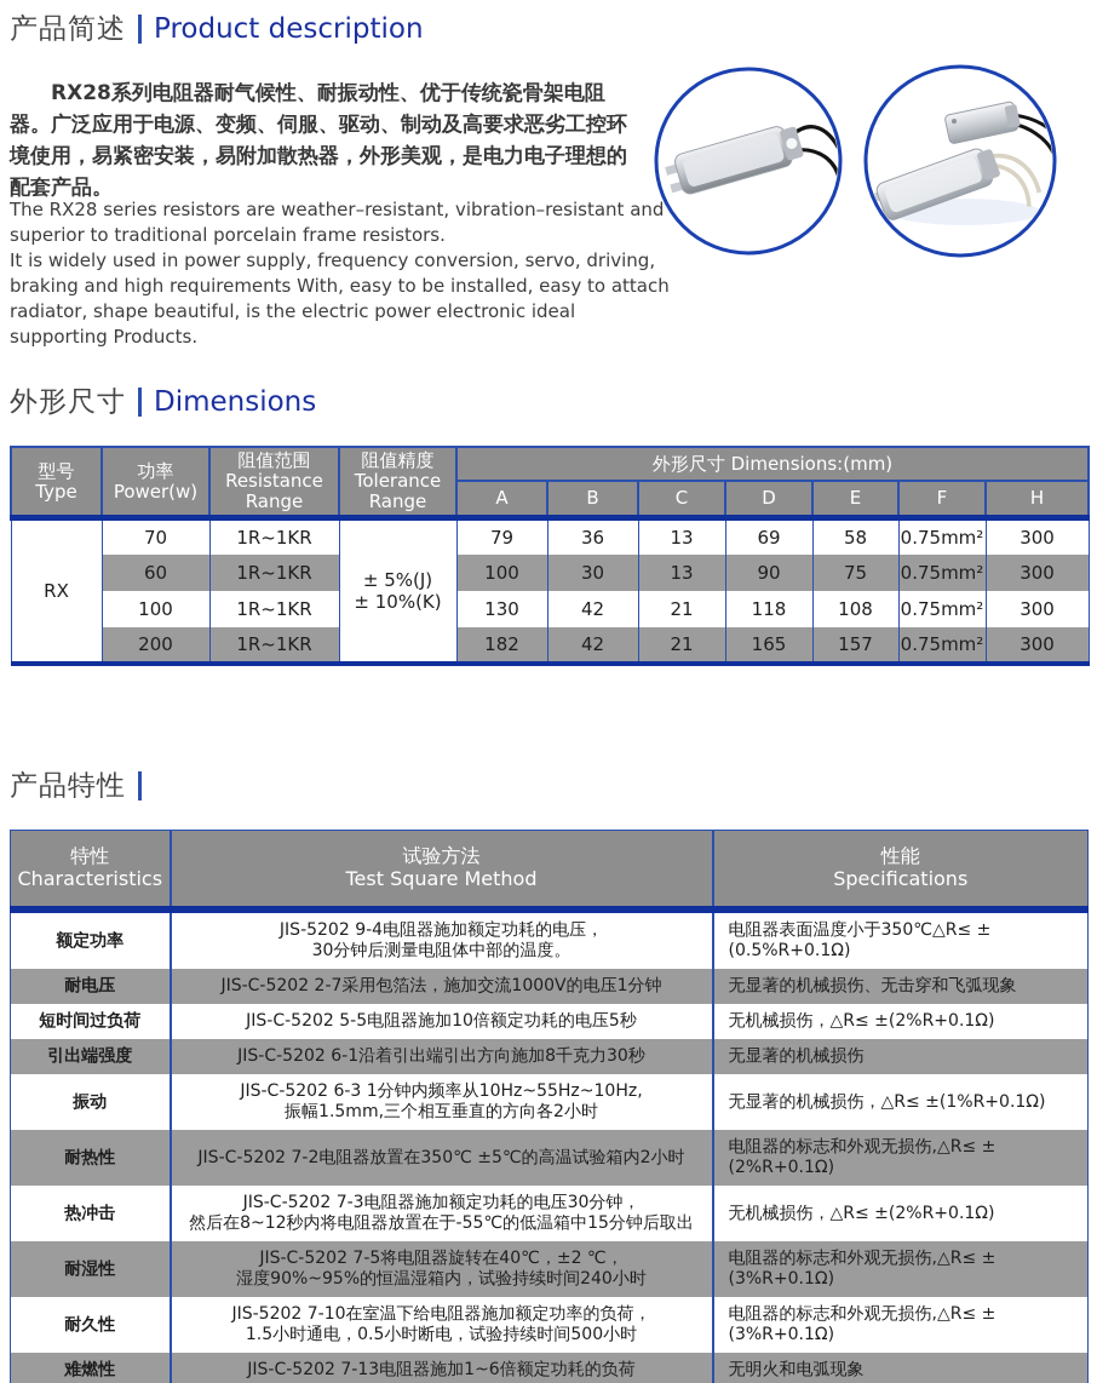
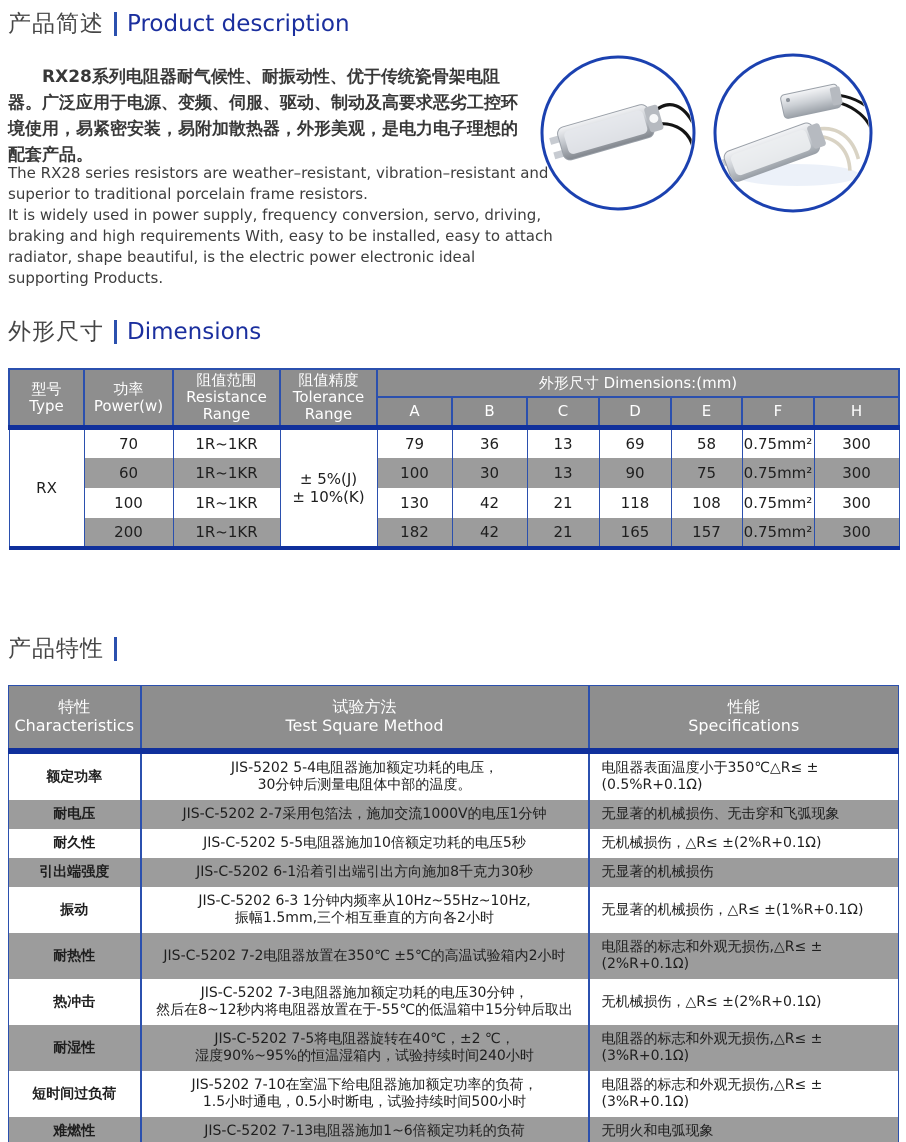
  产品简述
  Product description
  RX28系列电阻器耐气候性、耐振动性、优于传统瓷骨架电阻器。广泛应用于电源、变频、伺服、驱动、制动及高要求恶劣工控环境使用，易紧密安装，易附加散热器，外形美观，是电力电子理想的配套产品。
  The RX28 series resistors are weather–resistant, vibration–resistant and superior to traditional porcelain frame resistors.
  It is widely used in power supply, frequency conversion, servo, driving, braking and high requirements With, easy to be installed, easy to attach radiator, shape beautiful, is the electric power electronic ideal supporting Products.
  外形尺寸
  Dimensions
  型号 Type	功率 Power(w)	阻值范围 Resistance Range	阻值精度 Tolerance Range	外形尺寸 Dimensions:(mm)
  A	B	C	D	E	F	H
  RX	70	1R~1KR	± 5%(J) ± 10%(K)	79	36	13	69	58	0.75mm²	300
  60	1R~1KR	100	30	13	90	75	0.75mm²	300
  100	1R~1KR	130	42	21	118	108	0.75mm²	300
  200	1R~1KR	182	42	21	165	157	0.75mm²	300
  产品特性
  特性 Characteristics	试验方法 Test Square Method	性能 Specifications
- 额定功率	JIS-5202 9-4电阻器施加额定功耗的电压， 30分钟后测量电阻体中部的温度。	电阻器表面温度小于350℃△R≤ ±(0.5%R+0.1Ω)
+ 额定功率	JIS-5202 5-4电阻器施加额定功耗的电压， 30分钟后测量电阻体中部的温度。	电阻器表面温度小于350℃△R≤ ±(0.5%R+0.1Ω)
  耐电压	JIS-C-5202 2-7采用包箔法，施加交流1000V的电压1分钟	无显著的机械损伤、无击穿和飞弧现象
- 短时间过负荷	JIS-C-5202 5-5电阻器施加10倍额定功耗的电压5秒	无机械损伤，△R≤ ±(2%R+0.1Ω)
+ 耐久性	JIS-C-5202 5-5电阻器施加10倍额定功耗的电压5秒	无机械损伤，△R≤ ±(2%R+0.1Ω)
  引出端强度	JIS-C-5202 6-1沿着引出端引出方向施加8千克力30秒	无显著的机械损伤
  振动	JIS-C-5202 6-3 1分钟内频率从10Hz~55Hz~10Hz, 振幅1.5mm,三个相互垂直的方向各2小时	无显著的机械损伤，△R≤ ±(1%R+0.1Ω)
  耐热性	JIS-C-5202 7-2电阻器放置在350℃ ±5℃的高温试验箱内2小时	电阻器的标志和外观无损伤,△R≤ ±(2%R+0.1Ω)
  热冲击	JIS-C-5202 7-3电阻器施加额定功耗的电压30分钟， 然后在8~12秒内将电阻器放置在于-55℃的低温箱中15分钟后取出	无机械损伤，△R≤ ±(2%R+0.1Ω)
  耐湿性	JIS-C-5202 7-5将电阻器旋转在40℃，±2 ℃， 湿度90%~95%的恒温湿箱内，试验持续时间240小时	电阻器的标志和外观无损伤,△R≤ ±(3%R+0.1Ω)
- 耐久性	JIS-5202 7-10在室温下给电阻器施加额定功率的负荷， 1.5小时通电，0.5小时断电，试验持续时间500小时	电阻器的标志和外观无损伤,△R≤ ±(3%R+0.1Ω)
+ 短时间过负荷	JIS-5202 7-10在室温下给电阻器施加额定功率的负荷， 1.5小时通电，0.5小时断电，试验持续时间500小时	电阻器的标志和外观无损伤,△R≤ ±(3%R+0.1Ω)
  难燃性	JIS-C-5202 7-13电阻器施加1~6倍额定功耗的负荷	无明火和电弧现象
